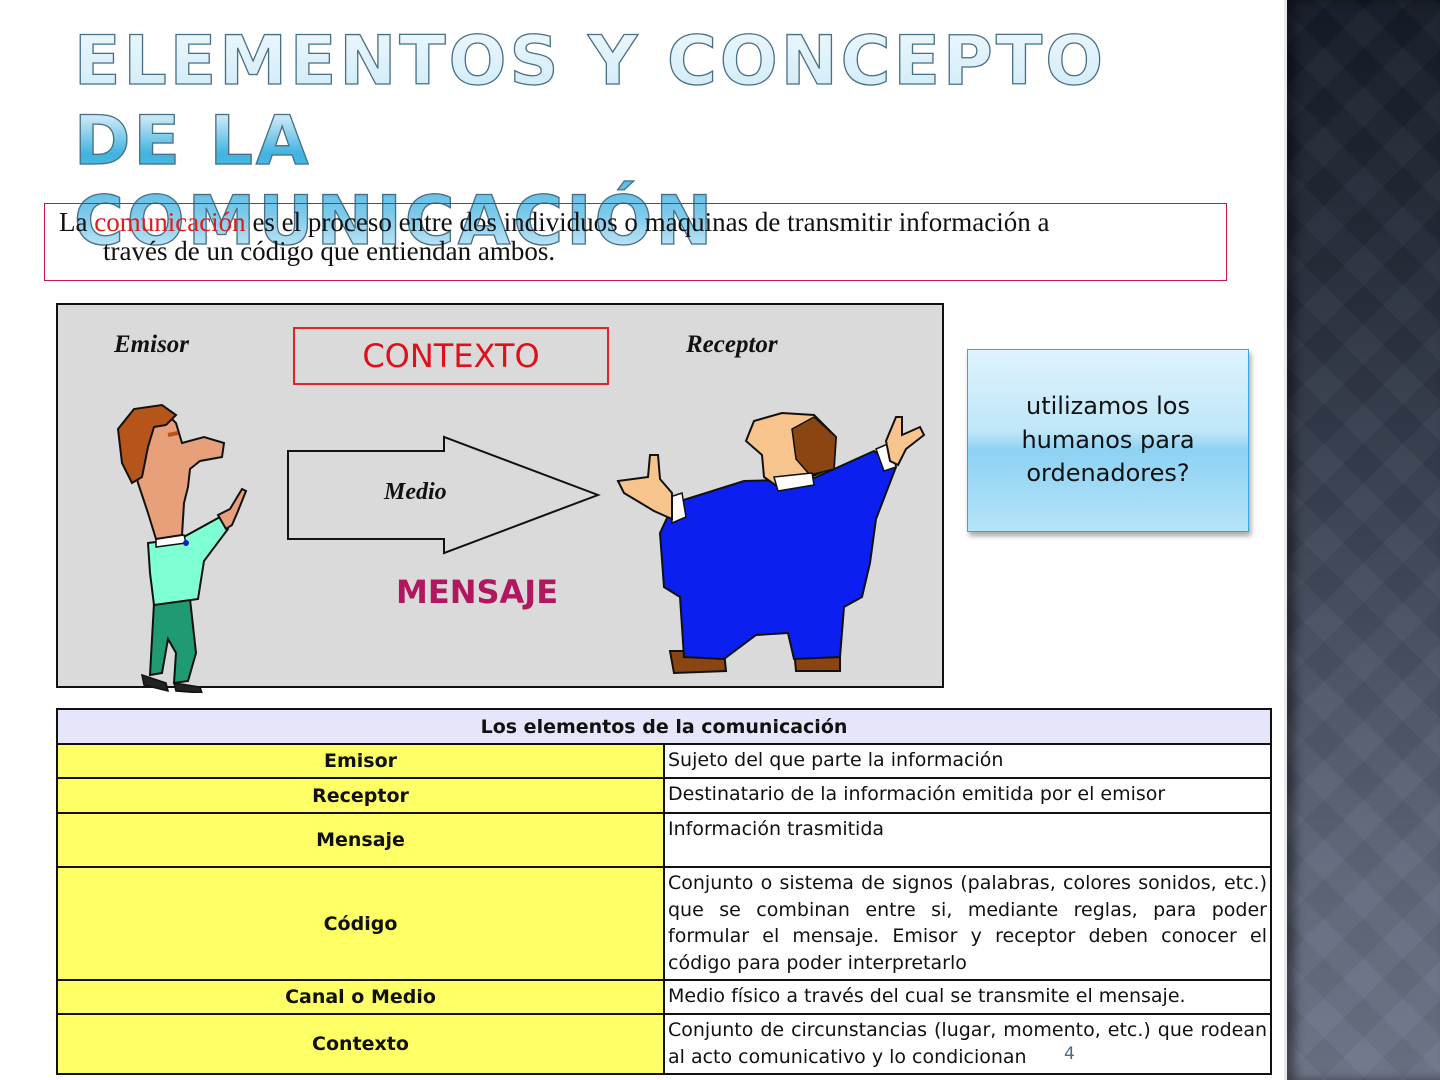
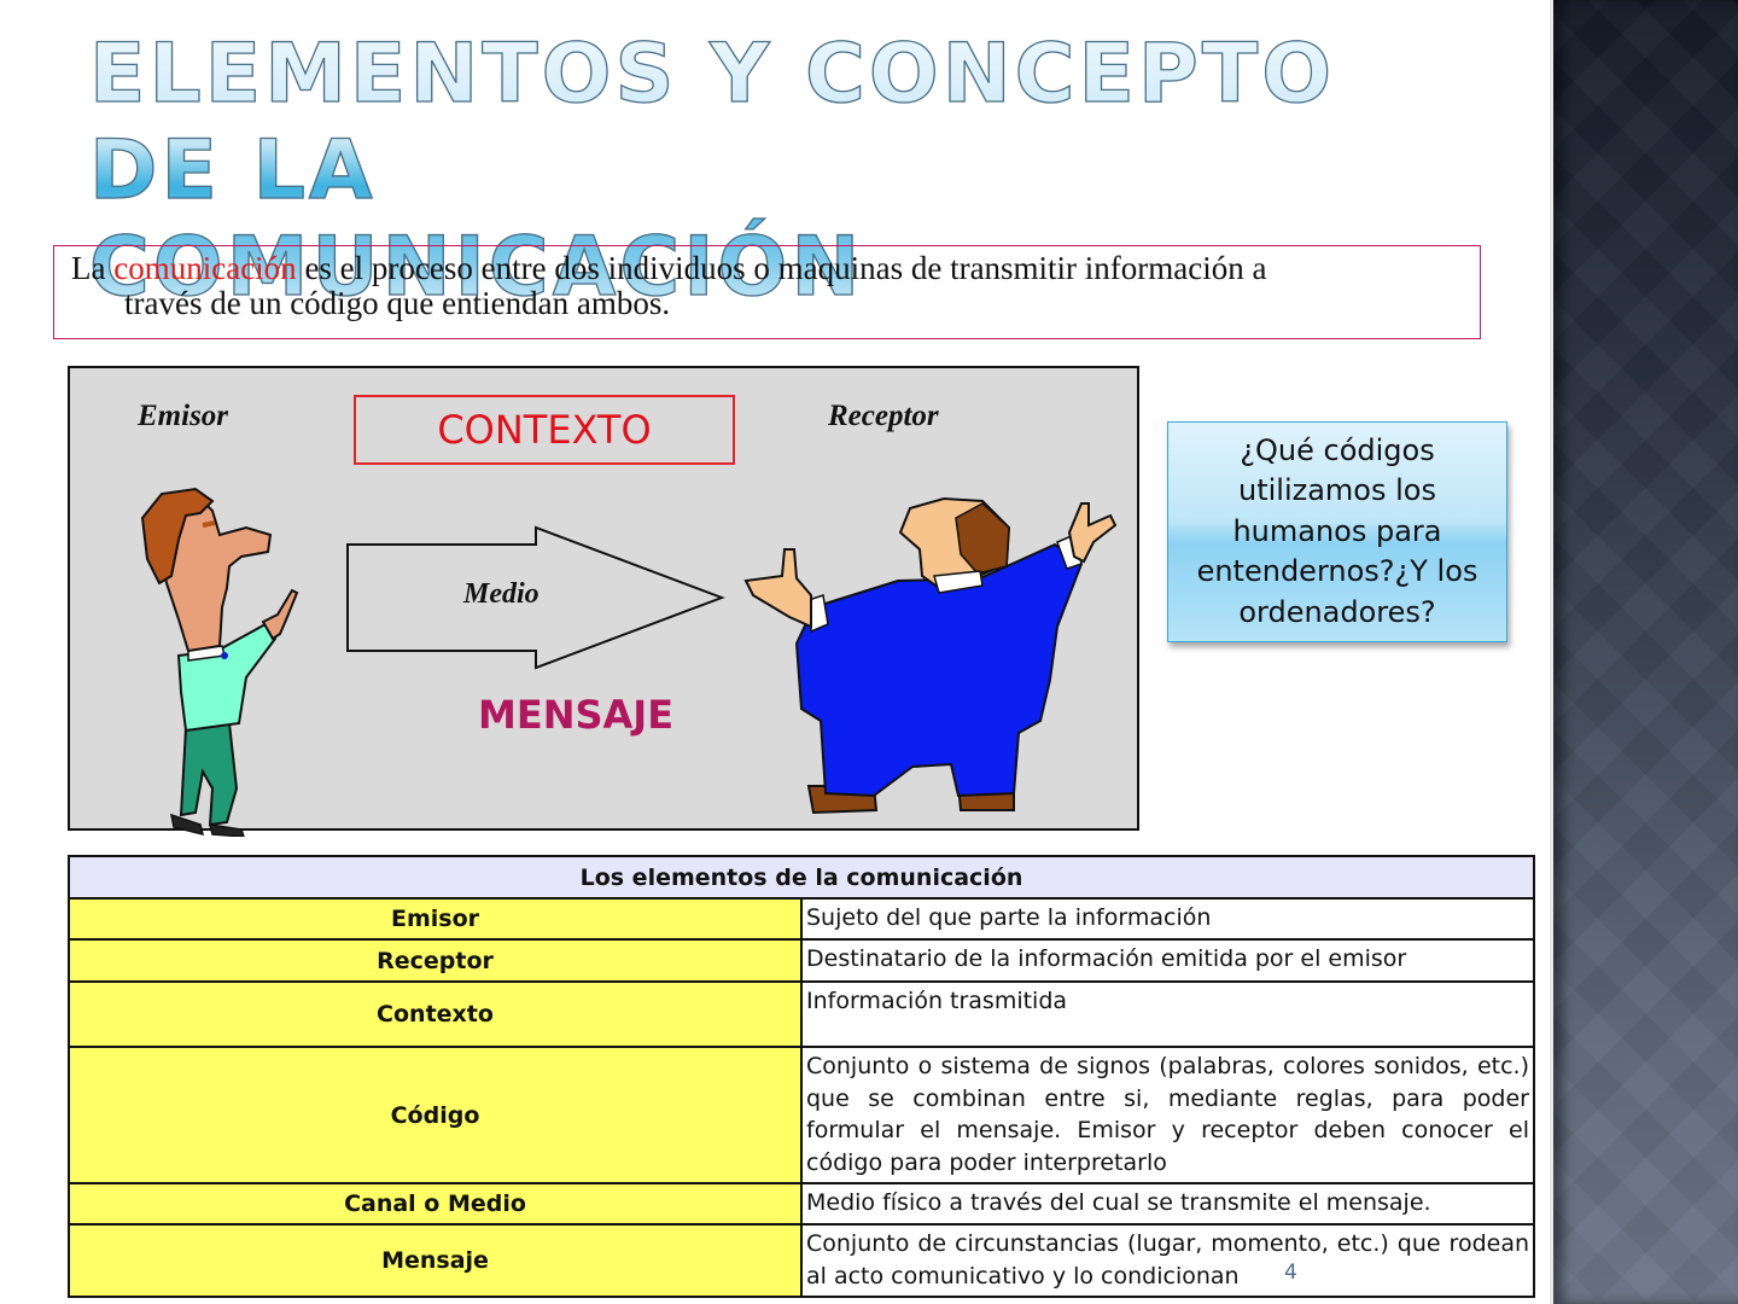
  ELEMENTOS Y CONCEPTO DE LA
  COMUNICACIÓN
  La comunicación es el proceso entre dos individuos o maquinas de transmitir información a
  través de un código que entiendan ambos.
  Emisor
  CONTEXTO
  Receptor
  Medio
  MENSAJE
+ ¿Qué códigos
  utilizamos los
  humanos para
+ entendernos?¿Y los
  ordenadores?
  Los elementos de la comunicación
  Emisor	Sujeto del que parte la información
  Receptor	Destinatario de la información emitida por el emisor
- Mensaje	Información trasmitida
+ Contexto	Información trasmitida
  Código	Conjunto o sistema de signos (palabras, colores sonidos, etc.) que se combinan entre si, mediante reglas, para poder formular el mensaje. Emisor y receptor deben conocer el código para poder interpretarlo
  Canal o Medio	Medio físico a través del cual se transmite el mensaje.
- Contexto	Conjunto de circunstancias (lugar, momento, etc.) que rodean al acto comunicativo y lo condicionan
+ Mensaje	Conjunto de circunstancias (lugar, momento, etc.) que rodean al acto comunicativo y lo condicionan
  4
